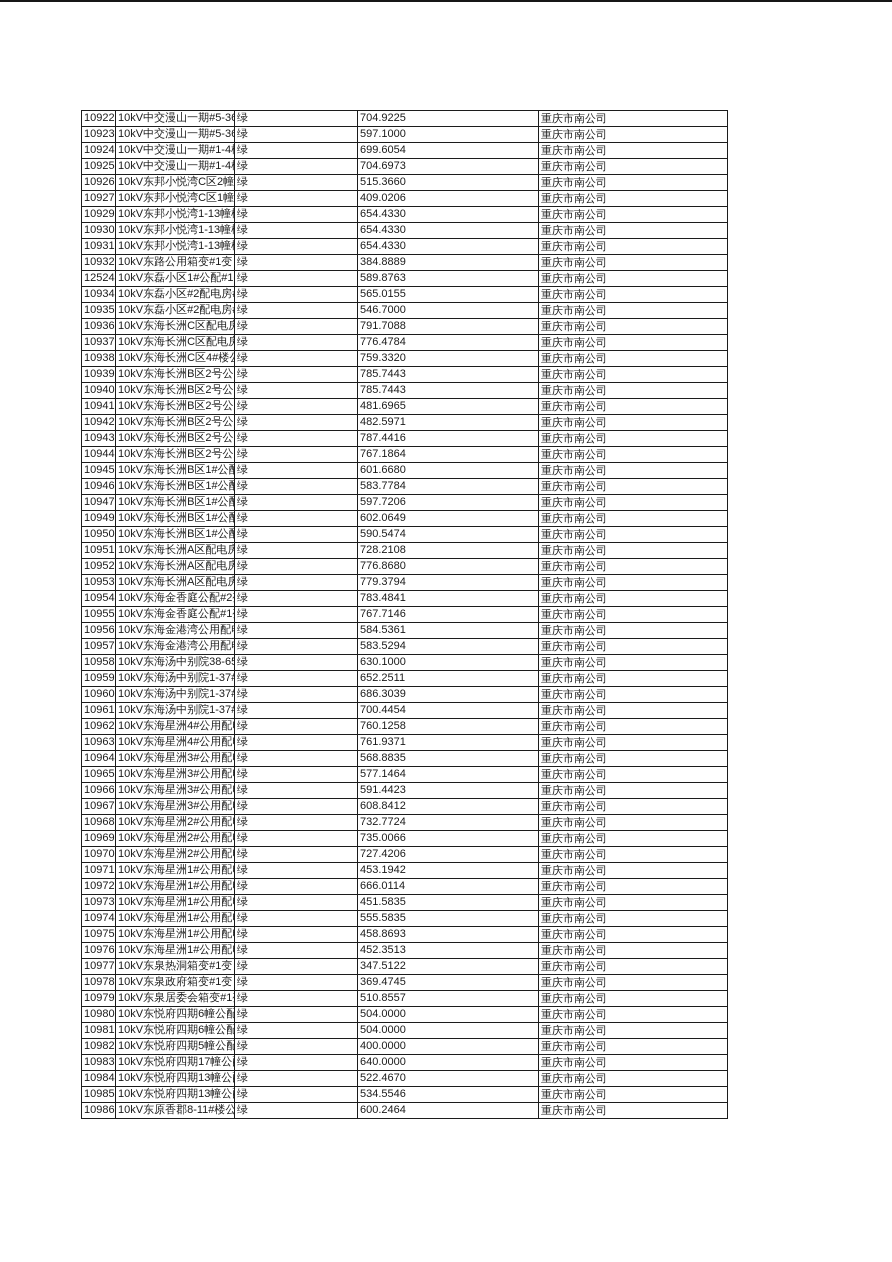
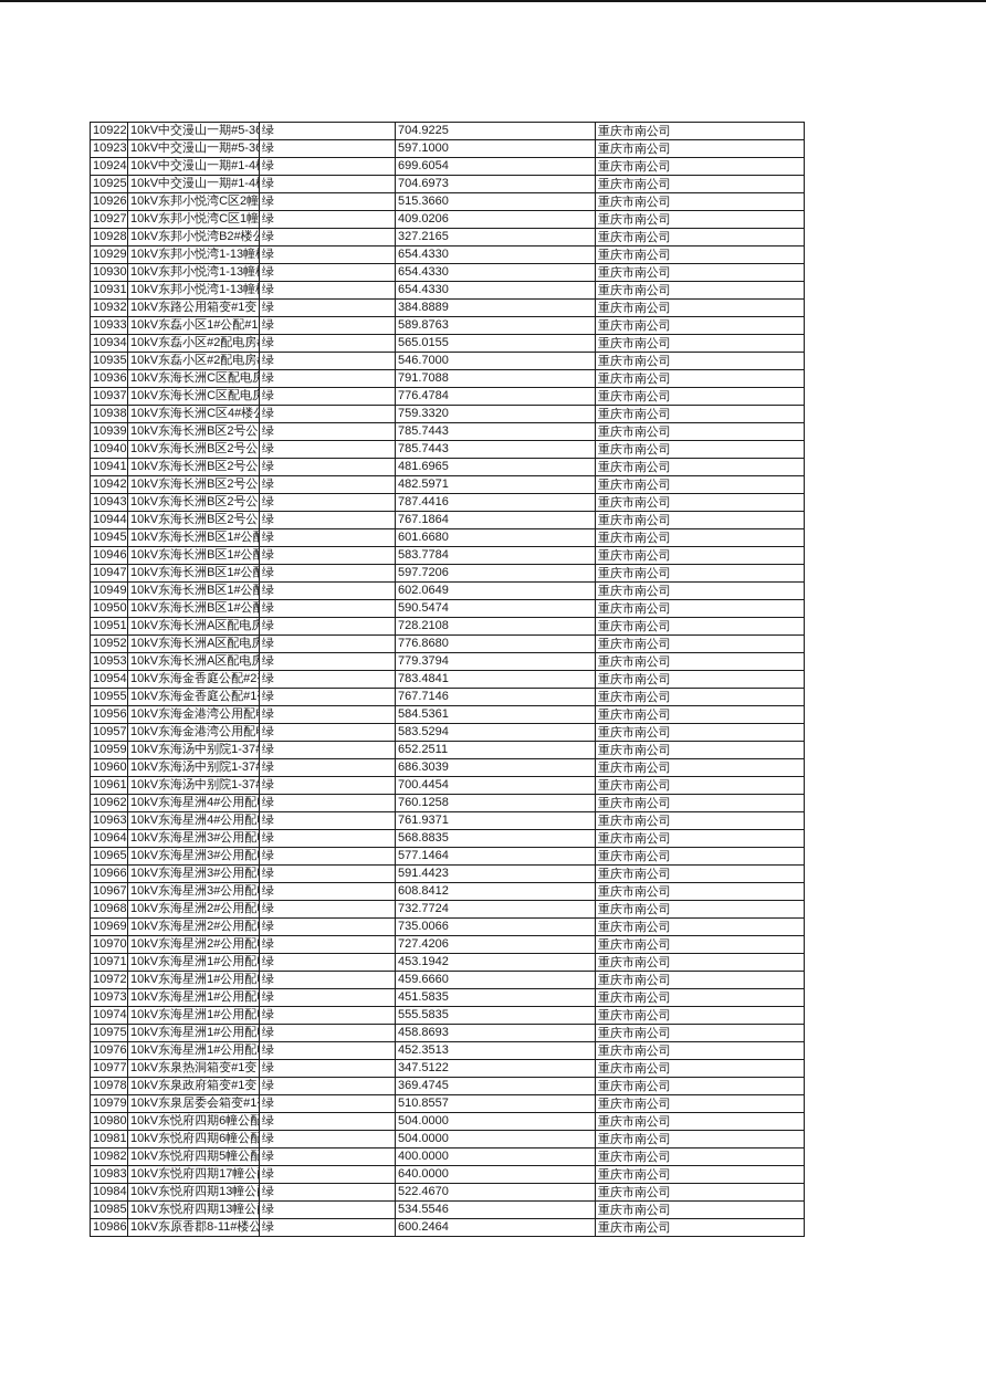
  10922	10kV中交漫山一期#5-36	绿	704.9225	重庆市南公司
  10923	10kV中交漫山一期#5-36	绿	597.1000	重庆市南公司
  10924	10kV中交漫山一期#1-4	绿	699.6054	重庆市南公司
  10925	10kV中交漫山一期#1-4	绿	704.6973	重庆市南公司
  10926	10kV东邦小悦湾C区2幢	绿	515.3660	重庆市南公司
  10927	10kV东邦小悦湾C区1幢	绿	409.0206	重庆市南公司
+ 10928	10kV东邦小悦湾B2#楼公	绿	327.2165	重庆市南公司
  10929	10kV东邦小悦湾1-13幢	绿	654.4330	重庆市南公司
  10930	10kV东邦小悦湾1-13幢	绿	654.4330	重庆市南公司
  10931	10kV东邦小悦湾1-13幢	绿	654.4330	重庆市南公司
  10932	10kV东路公用箱变#1变	绿	384.8889	重庆市南公司
- 12524	10kV东磊小区1#公配#1	绿	589.8763	重庆市南公司
+ 10933	10kV东磊小区1#公配#1	绿	589.8763	重庆市南公司
  10934	10kV东磊小区#2配电房	绿	565.0155	重庆市南公司
  10935	10kV东磊小区#2配电房	绿	546.7000	重庆市南公司
  10936	10kV东海长洲C区配电房	绿	791.7088	重庆市南公司
  10937	10kV东海长洲C区配电房	绿	776.4784	重庆市南公司
  10938	10kV东海长洲C区4#楼	绿	759.3320	重庆市南公司
  10939	10kV东海长洲B区2号公	绿	785.7443	重庆市南公司
  10940	10kV东海长洲B区2号公	绿	785.7443	重庆市南公司
  10941	10kV东海长洲B区2号公	绿	481.6965	重庆市南公司
  10942	10kV东海长洲B区2号公	绿	482.5971	重庆市南公司
  10943	10kV东海长洲B区2号公	绿	787.4416	重庆市南公司
  10944	10kV东海长洲B区2号公	绿	767.1864	重庆市南公司
  10945	10kV东海长洲B区1#公配	绿	601.6680	重庆市南公司
  10946	10kV东海长洲B区1#公配	绿	583.7784	重庆市南公司
  10947	10kV东海长洲B区1#公配	绿	597.7206	重庆市南公司
  10949	10kV东海长洲B区1#公配	绿	602.0649	重庆市南公司
  10950	10kV东海长洲B区1#公配	绿	590.5474	重庆市南公司
  10951	10kV东海长洲A区配电房	绿	728.2108	重庆市南公司
  10952	10kV东海长洲A区配电房	绿	776.8680	重庆市南公司
  10953	10kV东海长洲A区配电房	绿	779.3794	重庆市南公司
  10954	10kV东海金香庭公配#2	绿	783.4841	重庆市南公司
  10955	10kV东海金香庭公配#1	绿	767.7146	重庆市南公司
  10956	10kV东海金港湾公用配	绿	584.5361	重庆市南公司
  10957	10kV东海金港湾公用配	绿	583.5294	重庆市南公司
- 10958	10kV东海汤中别院38-65	绿	630.1000	重庆市南公司
  10959	10kV东海汤中别院1-37#	绿	652.2511	重庆市南公司
  10960	10kV东海汤中别院1-37#	绿	686.3039	重庆市南公司
  10961	10kV东海汤中别院1-37#	绿	700.4454	重庆市南公司
  10962	10kV东海星洲4#公用配	绿	760.1258	重庆市南公司
  10963	10kV东海星洲4#公用配	绿	761.9371	重庆市南公司
  10964	10kV东海星洲3#公用配	绿	568.8835	重庆市南公司
  10965	10kV东海星洲3#公用配	绿	577.1464	重庆市南公司
  10966	10kV东海星洲3#公用配	绿	591.4423	重庆市南公司
  10967	10kV东海星洲3#公用配	绿	608.8412	重庆市南公司
  10968	10kV东海星洲2#公用配	绿	732.7724	重庆市南公司
  10969	10kV东海星洲2#公用配	绿	735.0066	重庆市南公司
  10970	10kV东海星洲2#公用配	绿	727.4206	重庆市南公司
  10971	10kV东海星洲1#公用配	绿	453.1942	重庆市南公司
- 10972	10kV东海星洲1#公用配	绿	666.0114	重庆市南公司
+ 10972	10kV东海星洲1#公用配	绿	459.6660	重庆市南公司
  10973	10kV东海星洲1#公用配	绿	451.5835	重庆市南公司
  10974	10kV东海星洲1#公用配	绿	555.5835	重庆市南公司
  10975	10kV东海星洲1#公用配	绿	458.8693	重庆市南公司
  10976	10kV东海星洲1#公用配	绿	452.3513	重庆市南公司
  10977	10kV东泉热洞箱变#1变	绿	347.5122	重庆市南公司
  10978	10kV东泉政府箱变#1变	绿	369.4745	重庆市南公司
  10979	10kV东泉居委会箱变#1	绿	510.8557	重庆市南公司
  10980	10kV东悦府四期6幢公配	绿	504.0000	重庆市南公司
  10981	10kV东悦府四期6幢公配	绿	504.0000	重庆市南公司
  10982	10kV东悦府四期5幢公配	绿	400.0000	重庆市南公司
  10983	10kV东悦府四期17幢公	绿	640.0000	重庆市南公司
  10984	10kV东悦府四期13幢公	绿	522.4670	重庆市南公司
  10985	10kV东悦府四期13幢公	绿	534.5546	重庆市南公司
  10986	10kV东原香郡8-11#楼公	绿	600.2464	重庆市南公司
